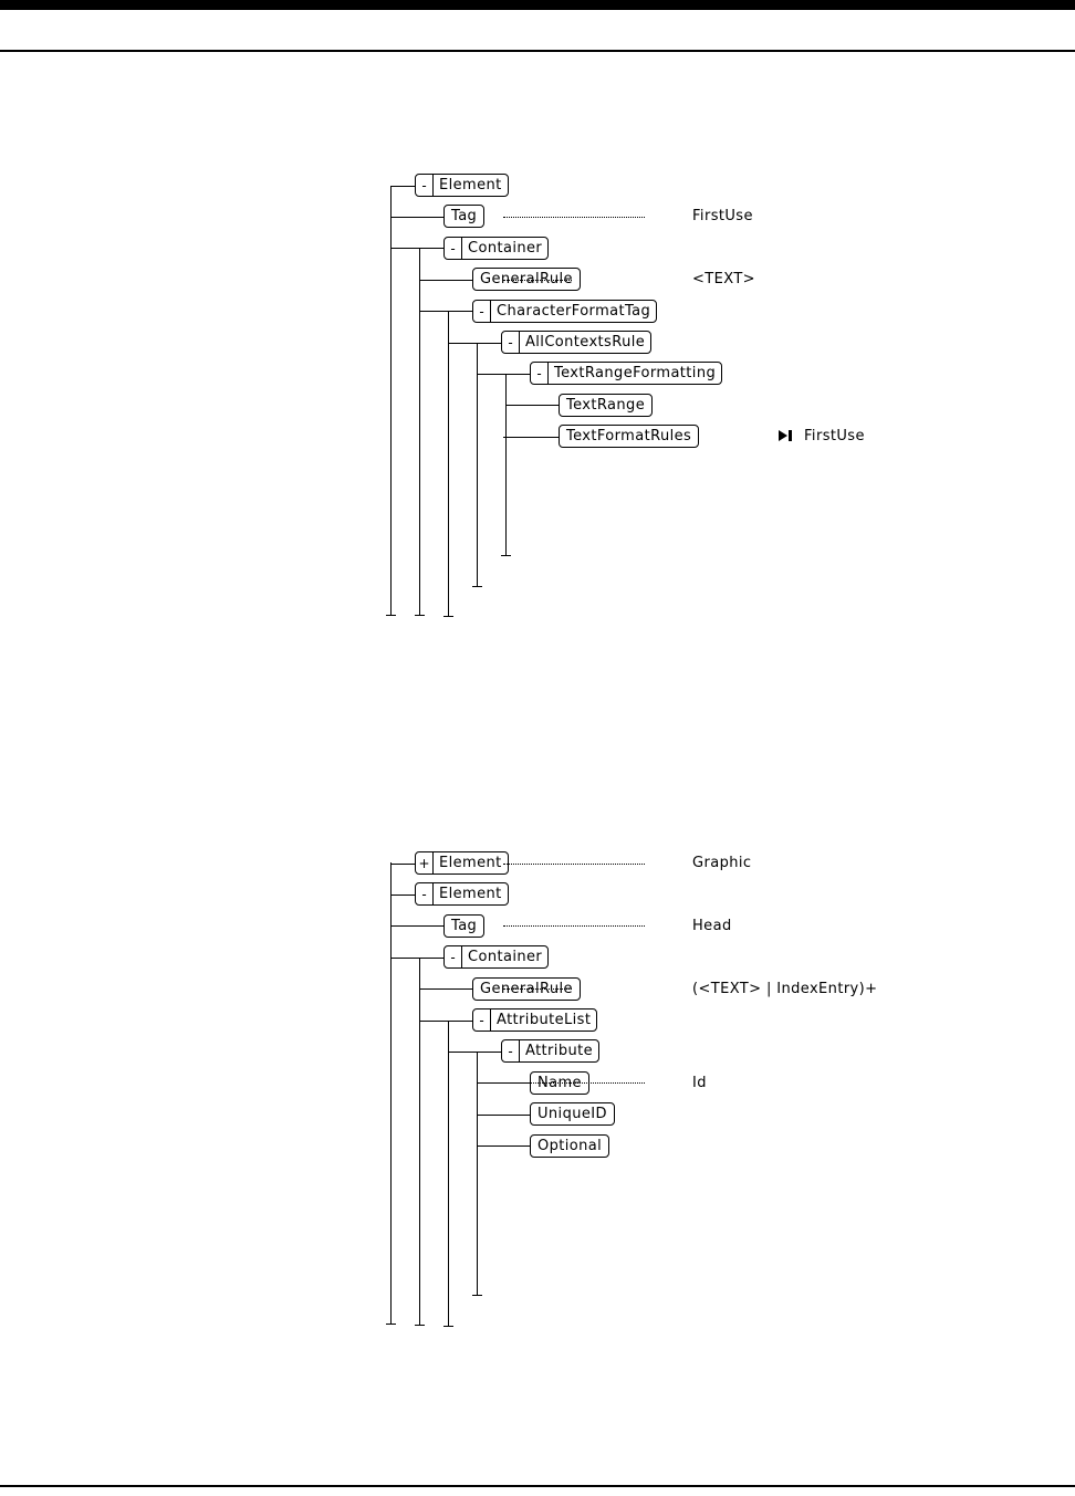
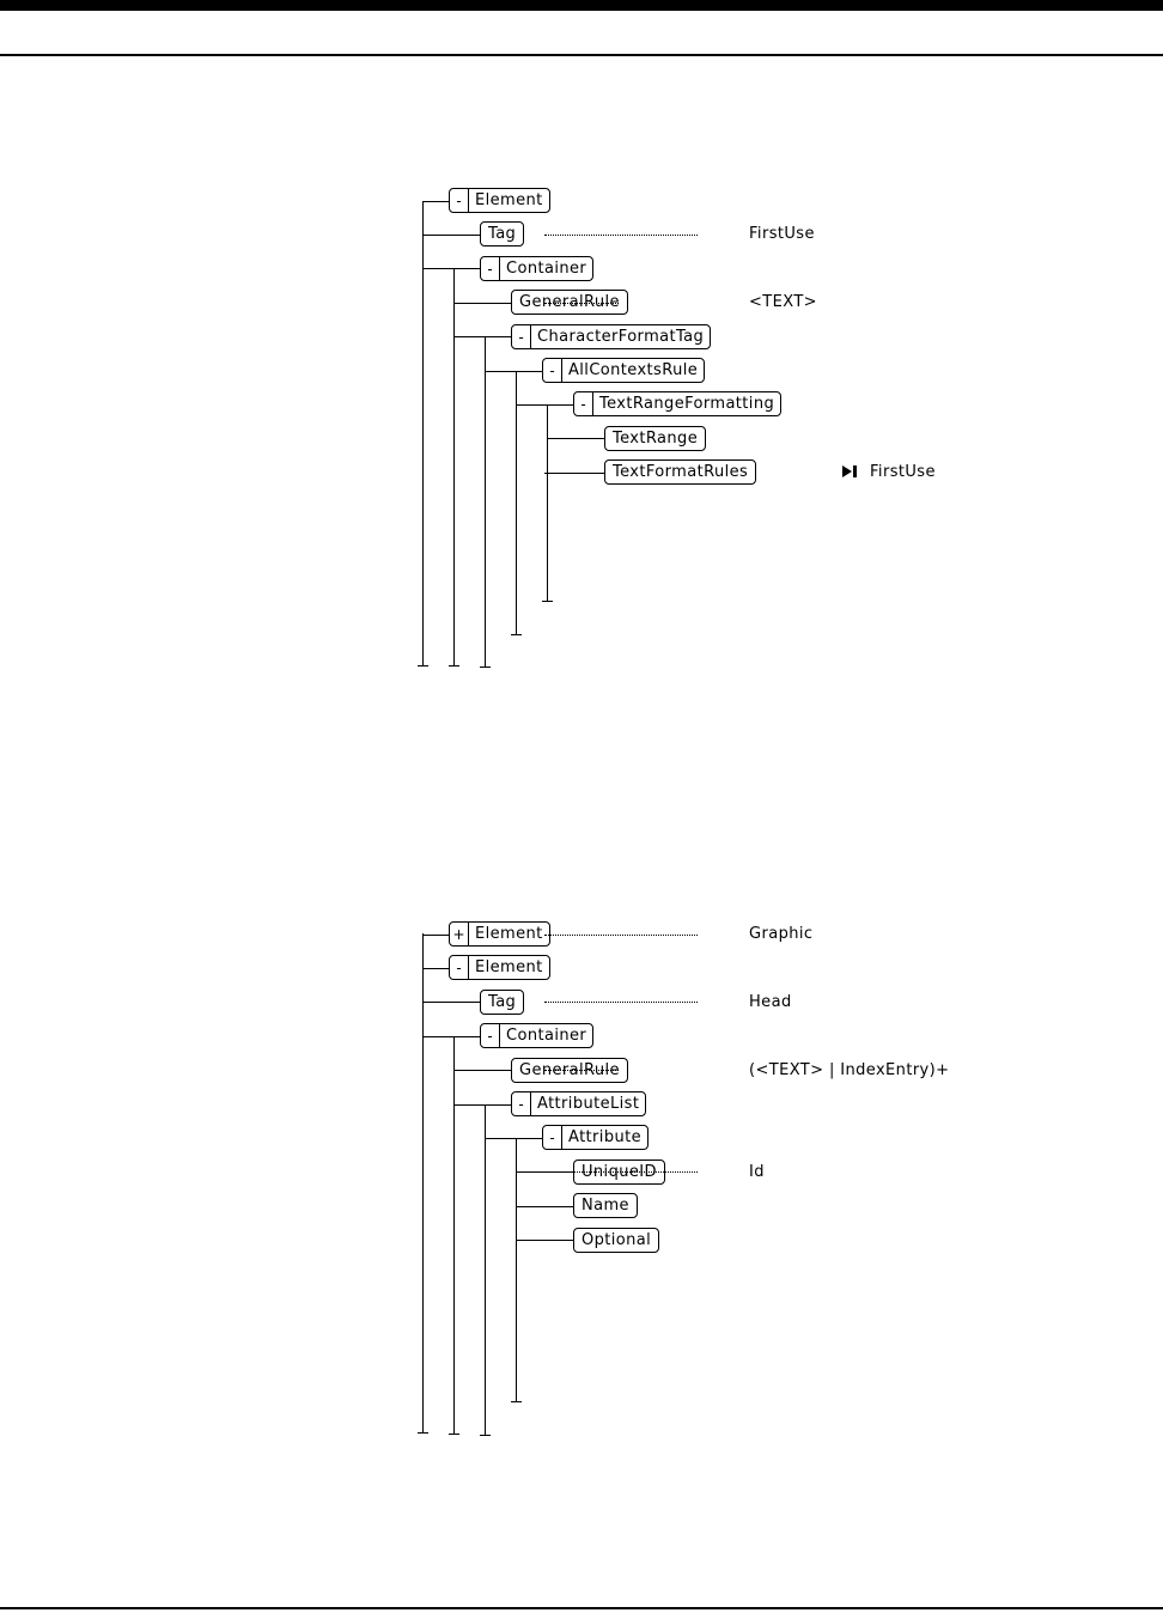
  -
  Element
  Tag
  FirstUse
  -
  Container
  GeneralRule
  <TEXT>
  -
  CharacterFormatTag
  -
  AllContextsRule
  -
  TextRangeFormatting
  TextRange
  TextFormatRules
  FirstUse
  +
  Element
  Graphic
  -
  Element
  Tag
  Head
  -
  Container
  GeneralRule
  (<TEXT> | IndexEntry)+
  -
  AttributeList
  -
  Attribute
- Name
+ UniqueID
  Id
- UniqueID
+ Name
  Optional
